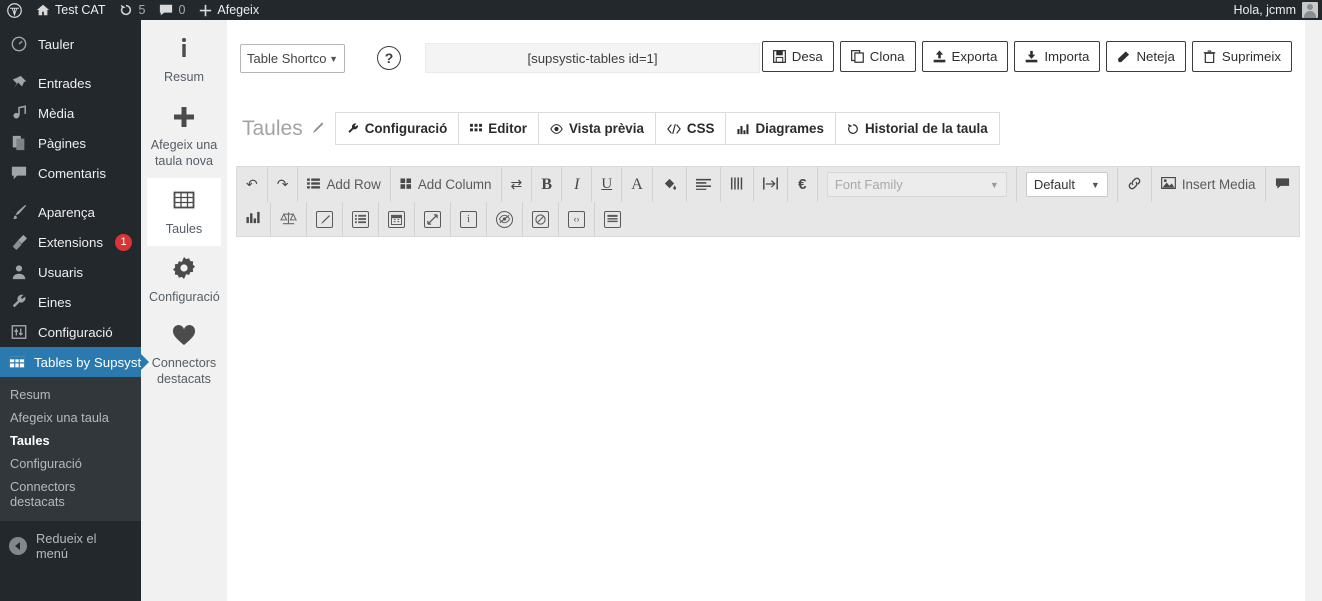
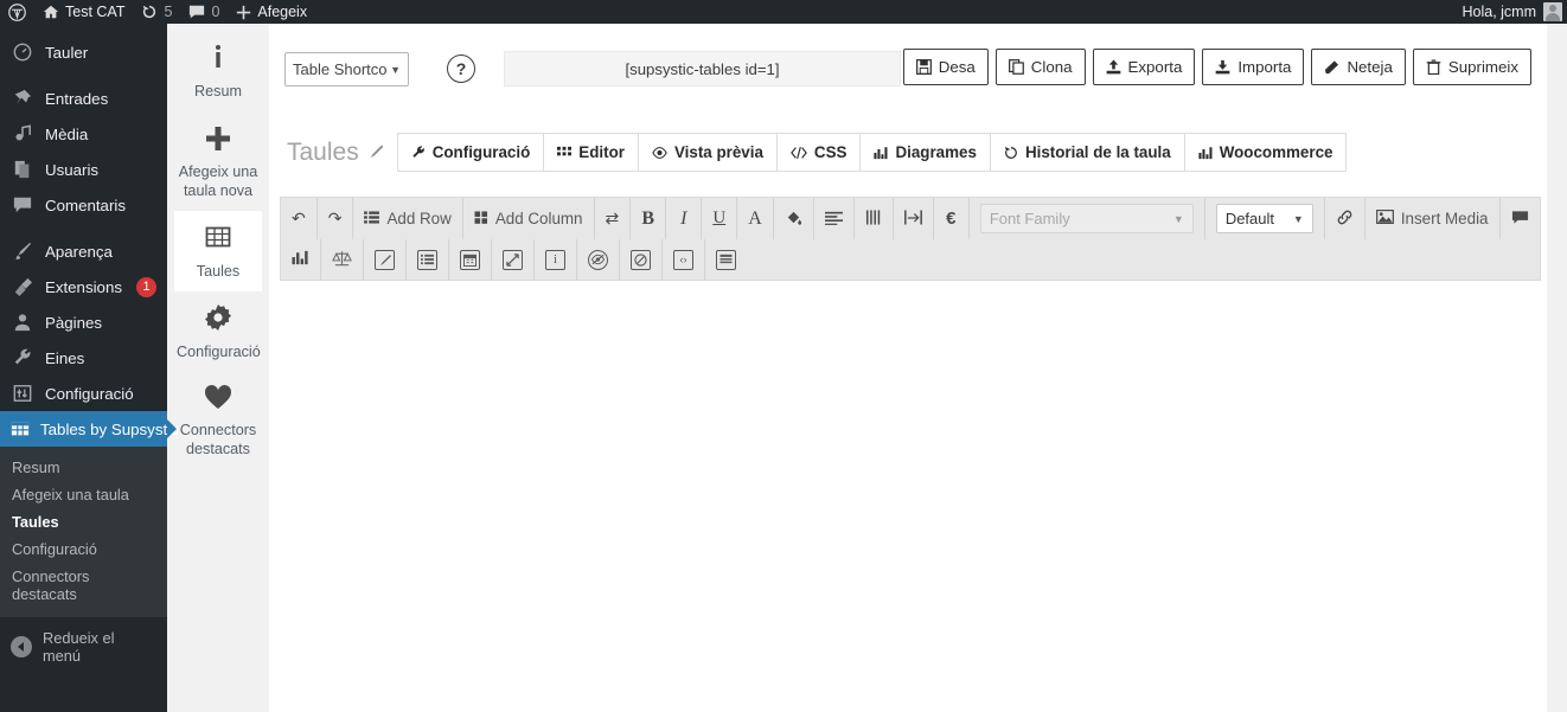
  Test CAT
  5
  0
  Afegeix
  Hola, jcmm
  Tauler
  Entrades
  Mèdia
- Pàgines
+ Usuaris
  Comentaris
  Aparença
  Extensions
  1
- Usuaris
+ Pàgines
  Eines
  Configuració
  Tables by Supsystic
  Resum
  Afegeix una taula
  Taules
  Configuració
  Connectors destacats
  Redueix el menú
  Resum
  Afegeix una taula nova
  Taules
  Configuració
  Connectors destacats
  Table Shortco
  ▼
  ?
  [supsystic-tables id=1]
  Desa
  Clona
  Exporta
  Importa
  Neteja
  Suprimeix
  Taules
  Configuració
  Editor
  Vista prèvia
  CSS
  Diagrames
  Historial de la taula
+ Woocommerce
  ↶
  ↷
  Add Row
  Add Column
  ⇄
  B
  I
  U
  A
  €
  Font Family
  ▼
  Default
  ▼
  Insert Media
  i
  ‹›
